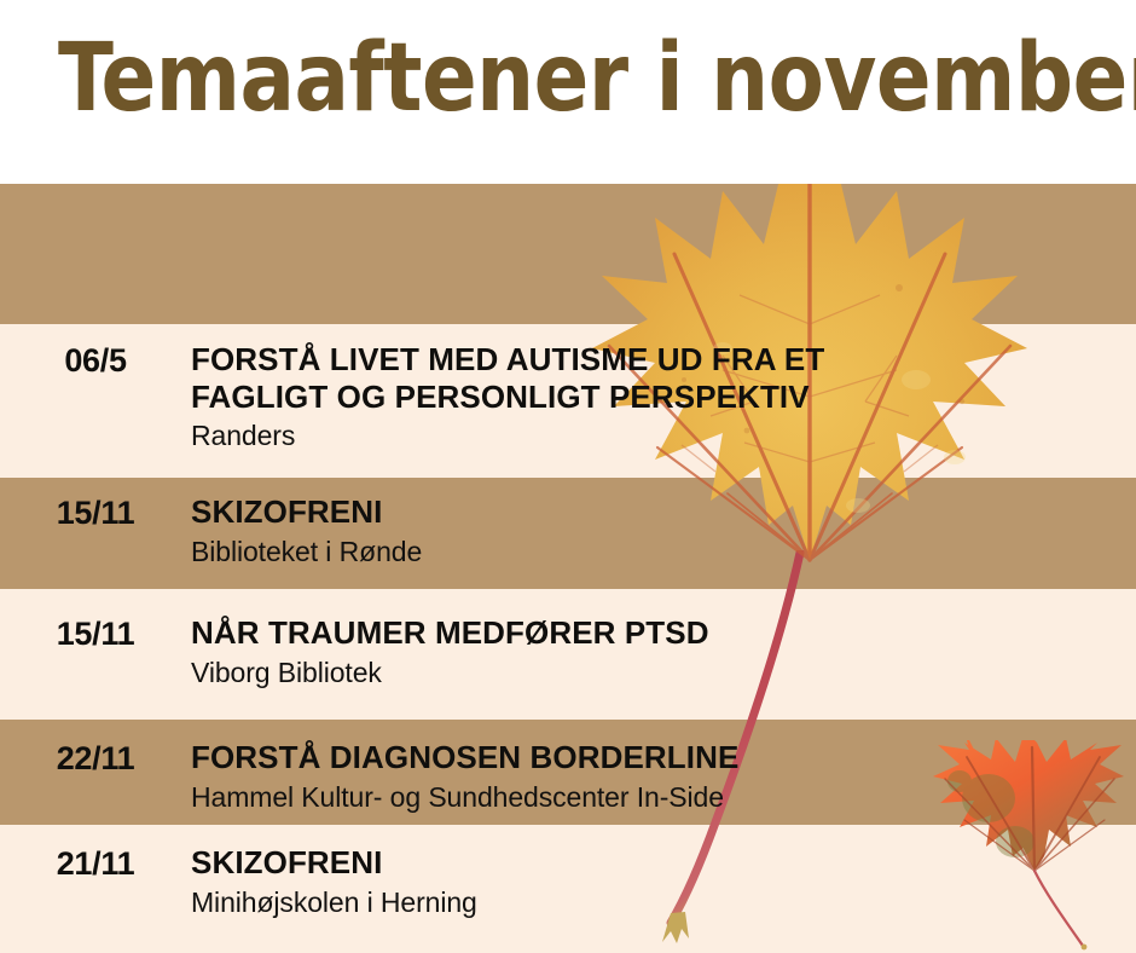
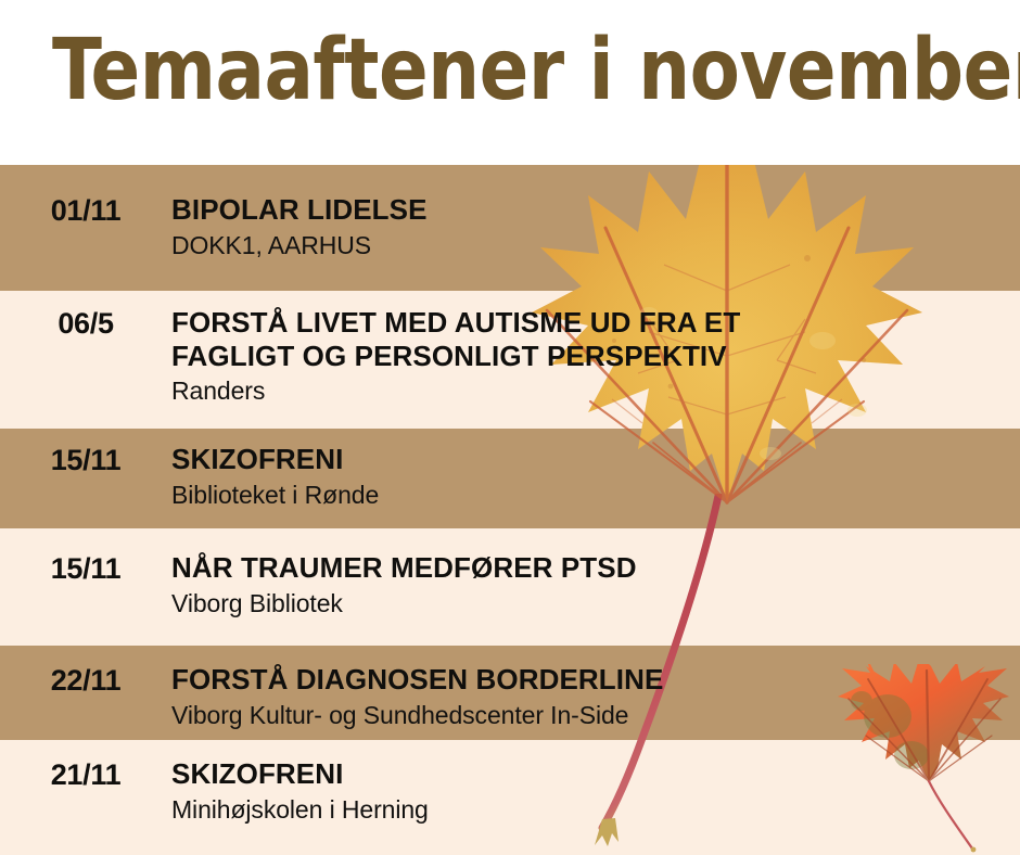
  Temaaftener i novembe
+ 01/11
+ BIPOLAR LIDELSE
+ DOKK1, AARHUS
  06/5
  FORSTÅ LIVET MED AUTISME UD FRA ET
  FAGLIGT OG PERSONLIGT PERSPEKTIV
  Randers
  15/11
  SKIZOFRENI
  Biblioteket i Rønde
  15/11
  NÅR TRAUMER MEDFØRER PTSD
  Viborg Bibliotek
  22/11
  FORSTÅ DIAGNOSEN BORDERLINE
- Hammel Kultur- og Sundhedscenter In-Side
+ Viborg Kultur- og Sundhedscenter In-Side
  21/11
  SKIZOFRENI
  Minihøjskolen i Herning
